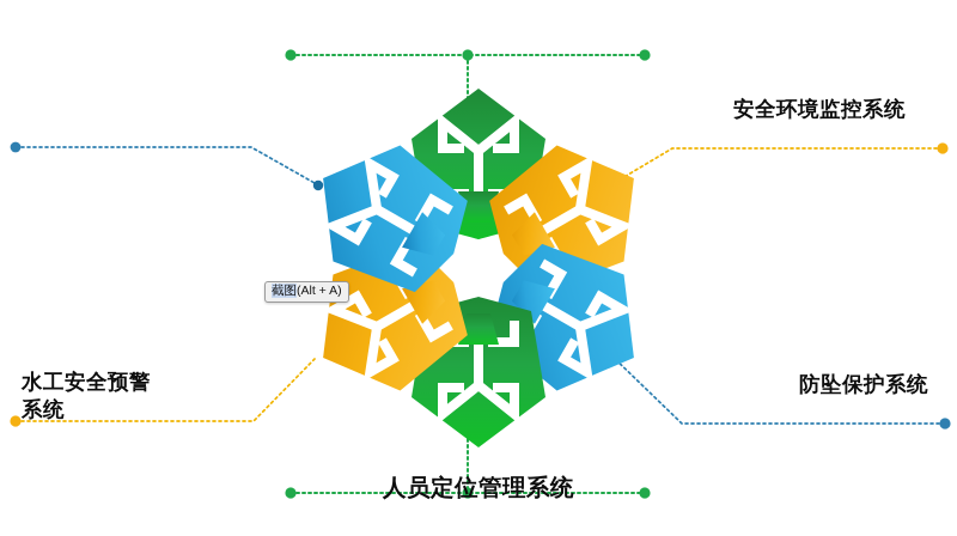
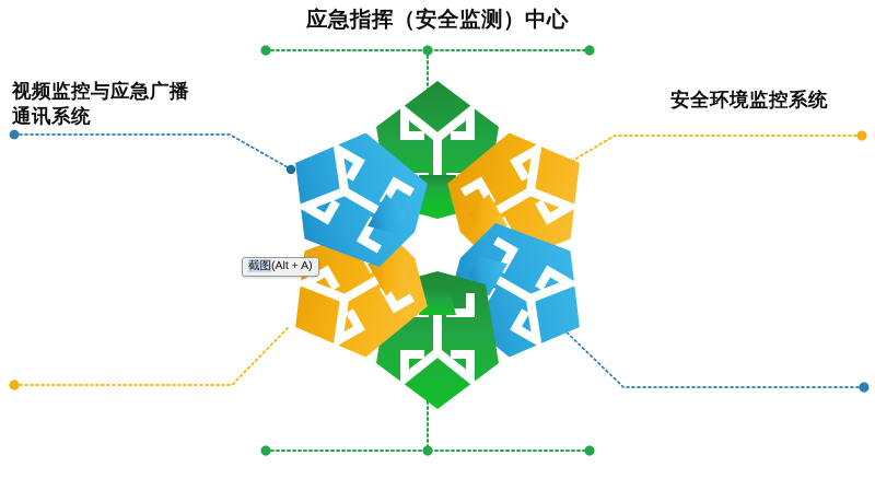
+ 应急指挥（安全监测）中心
+ 视频监控与应急广播
+ 通讯系统
  安全环境监控系统
- 水工安全预警
- 系统
- 防坠保护系统
- 人员定位管理系统
  截图(Alt + A)
